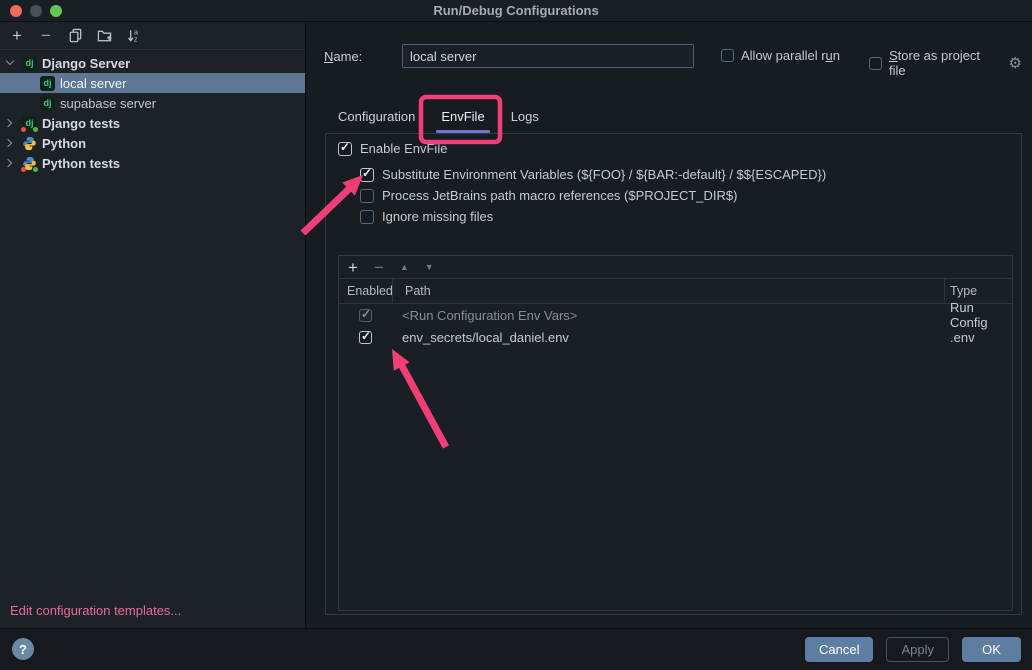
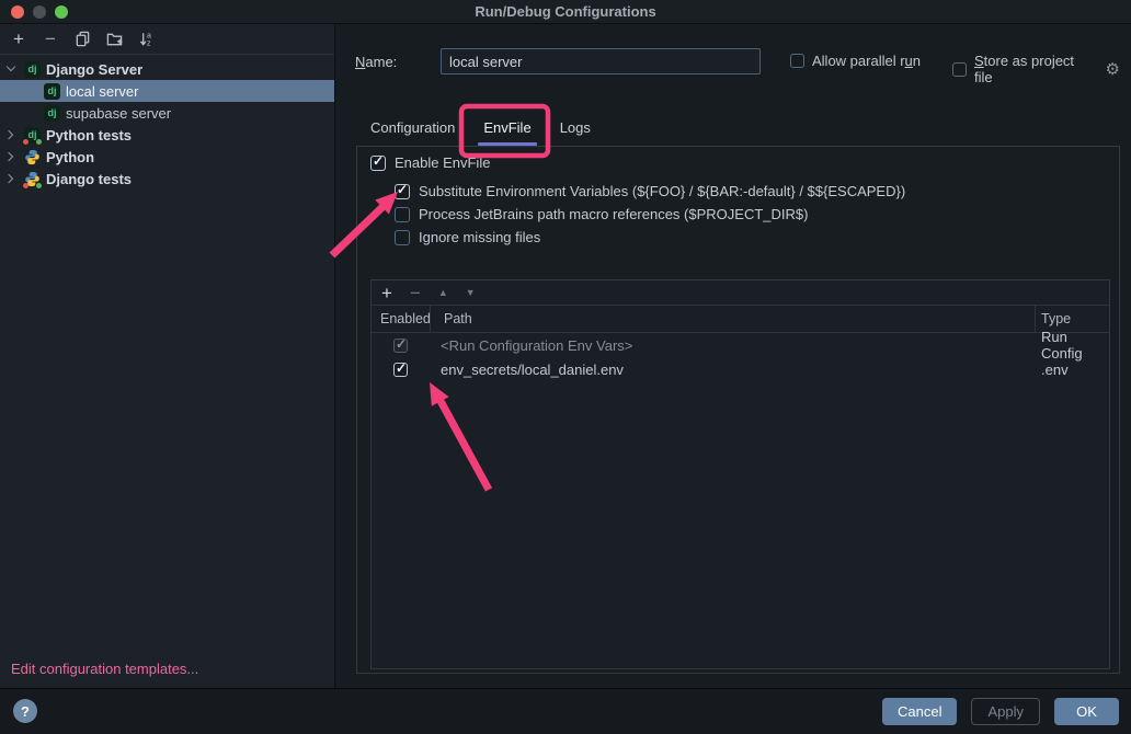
  Run/Debug Configurations
  +
  −
  dj
  Django Server
  dj
  local server
  dj
  supabase server
  dj
- Django tests
+ Python tests
  Python
- Python tests
+ Django tests
  Edit configuration templates...
  Name:
  local server
  Allow parallel run
  Store as project file
  ⚙
  Configuration
  EnvFile
  Logs
  Enable EnvFile
  Substitute Environment Variables (${FOO} / ${BAR:-default} / $${ESCAPED})
  Process JetBrains path macro references ($PROJECT_DIR$)
  Ignore missing files
  +
  −
  ▲
  ▼
  Enabled
  Path
  Type
  <Run Configuration Env Vars>
  Run Config
  env_secrets/local_daniel.env
  .env
  ?
  Cancel
  Apply
  OK
